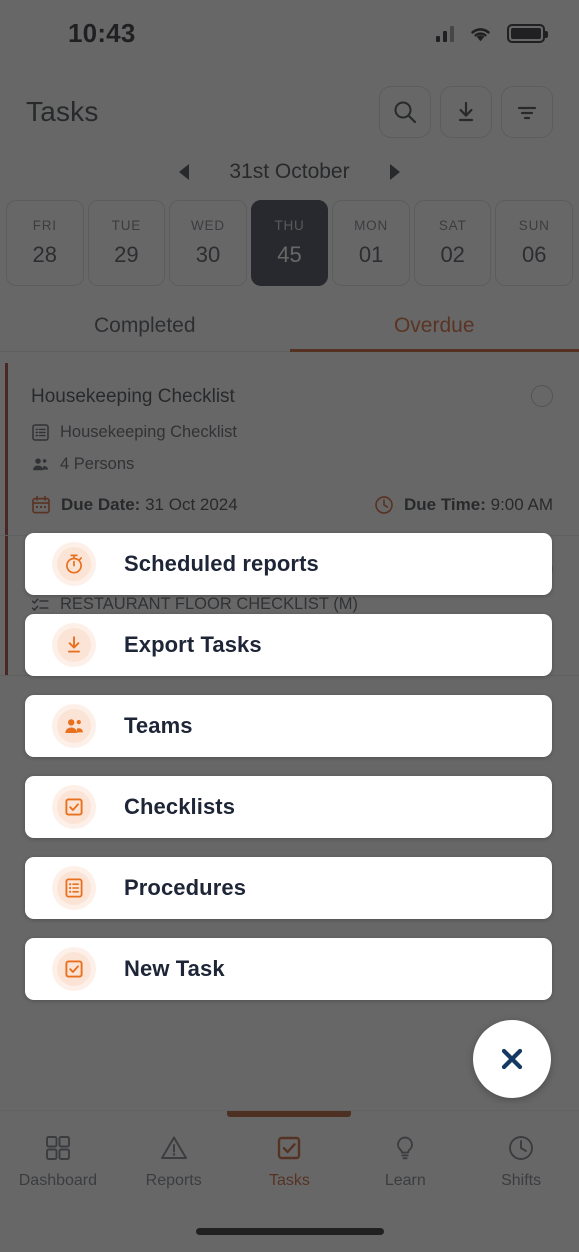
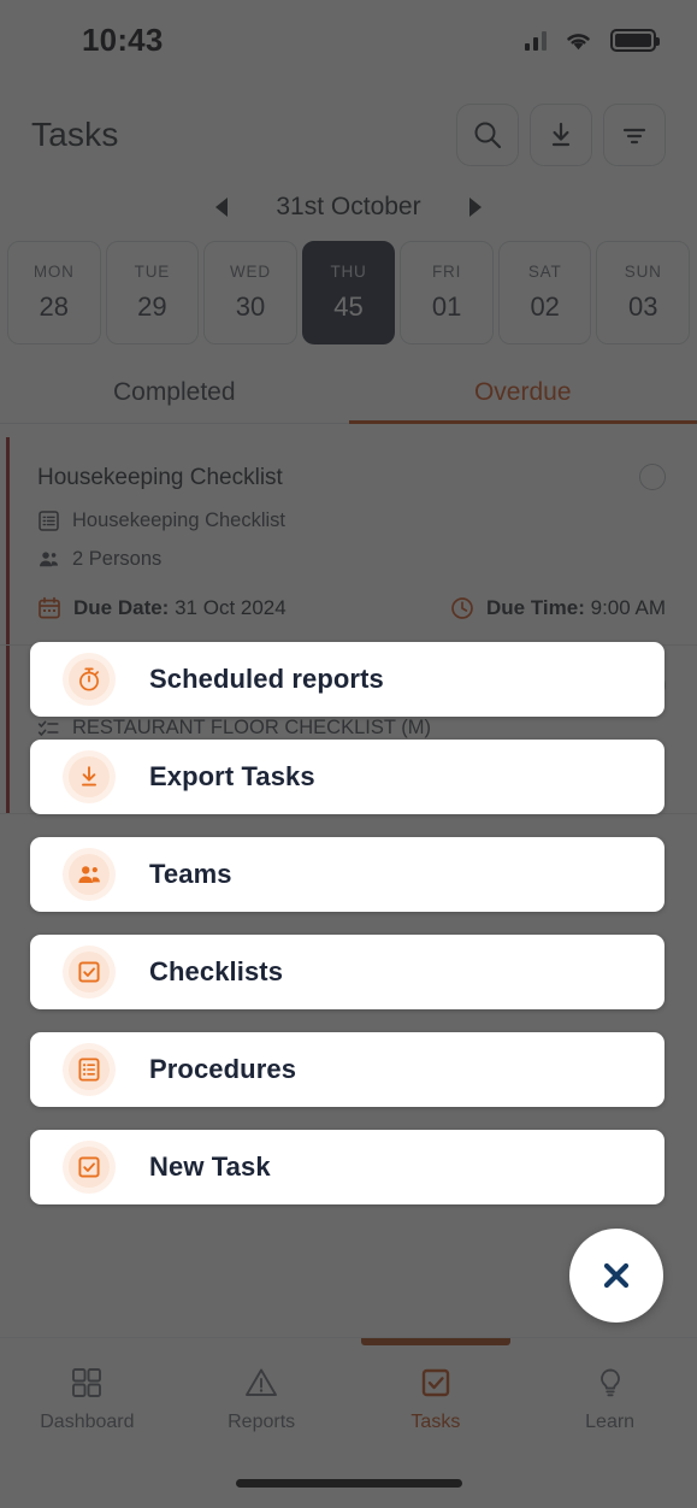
  10:43
  Tasks
  31st October
- FRI
+ MON
  28
  TUE
  29
  WED
  30
  THU
  45
- MON
+ FRI
  01
  SAT
  02
  SUN
- 06
+ 03
  Completed
  Overdue
  Housekeeping Checklist
  Housekeeping Checklist
- 4 Persons
+ 2 Persons
  Due Date: 31 Oct 2024
  Due Time: 9:00 AM
  RESTAURANT FLOOR CHECKLIST (M)
  Dashboard
  Reports
  Tasks
  Learn
- Shifts
  Scheduled reports
  Export Tasks
  Teams
  Checklists
  Procedures
  New Task
